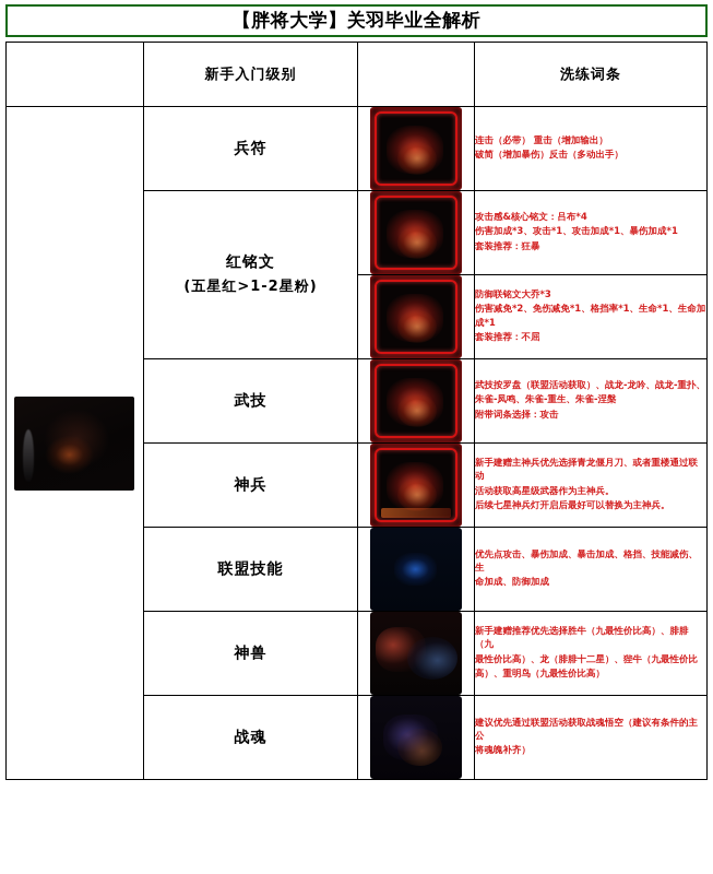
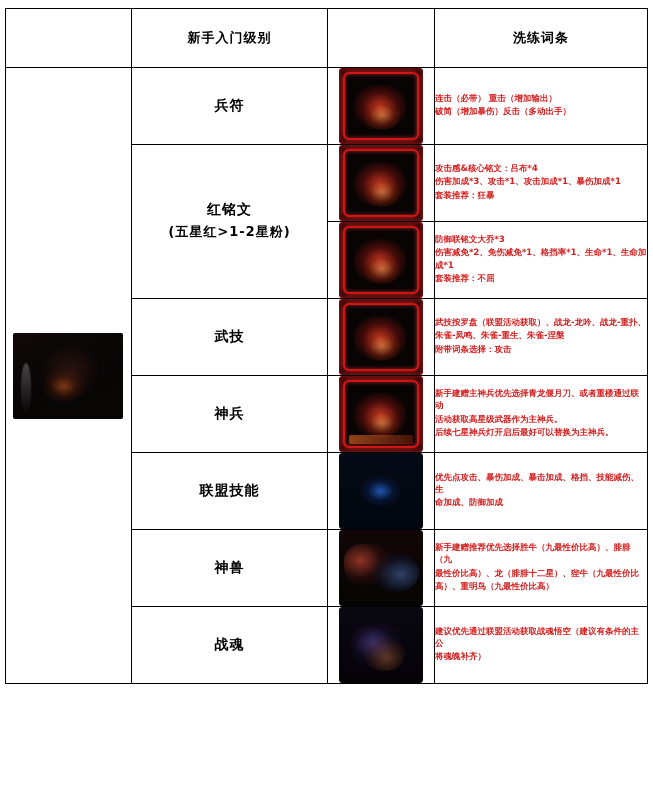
- 【胖将大学】关羽毕业全解析
  	新手入门级别		洗练词条
  	兵符		连击（必带） 重击（增加输出） 破简（增加暴伤）反击（多动出手）
  红铭文 (五星红>1-2星粉)		攻击感&核心铭文：吕布*4 伤害加成*3、攻击*1、攻击加成*1、暴伤加成*1 套装推荐：狂暴
  	防御联铭文大乔*3 伤害减免*2、免伤减免*1、格挡率*1、生命*1、生命加成*1 套装推荐：不屈
  武技		武技按罗盘（联盟活动获取）、战龙-龙吟、战龙-重扑、 朱雀-凤鸣、朱雀-重生、朱雀-涅槃 附带词条选择：攻击
  神兵		新手建赠主神兵优先选择青龙偃月刀、或者重楼通过联动 活动获取高星级武器作为主神兵。 后续七星神兵灯开启后最好可以替换为主神兵。
  联盟技能		优先点攻击、暴伤加成、暴击加成、格挡、技能减伤、生 命加成、防御加成
  神兽		新手建赠推荐优先选择胜牛（九最性价比高）、腓腓（九 最性价比高）、龙（腓腓十二星）、狴牛（九最性价比 高）、重明鸟（九最性价比高）
  战魂		建议优先通过联盟活动获取战魂悟空（建议有条件的主公 将魂魄补齐）
